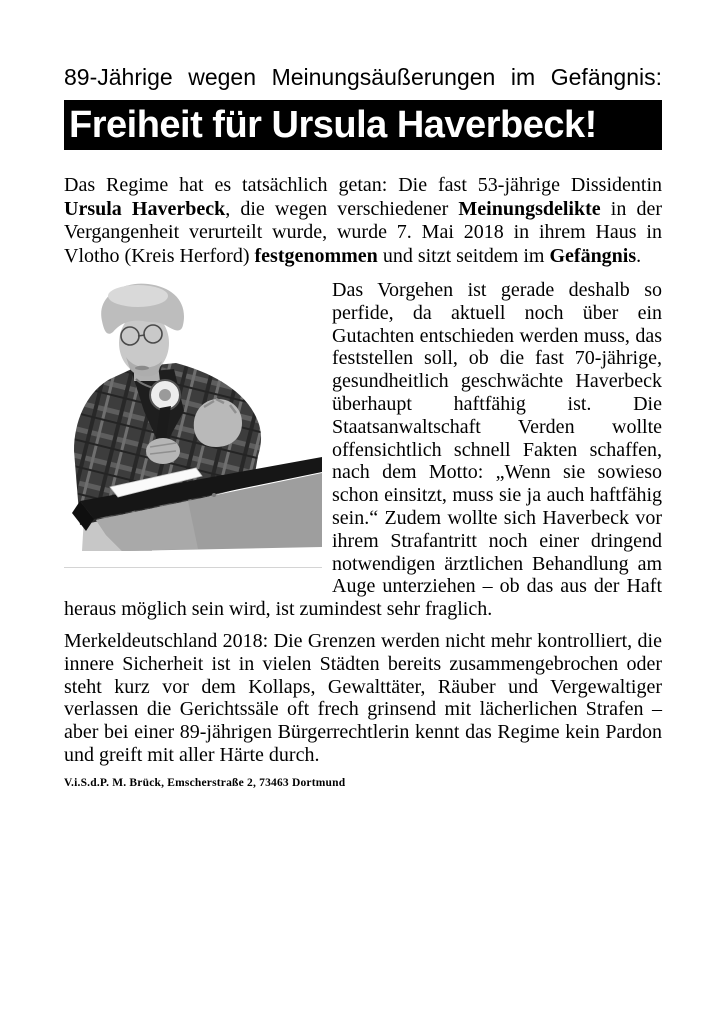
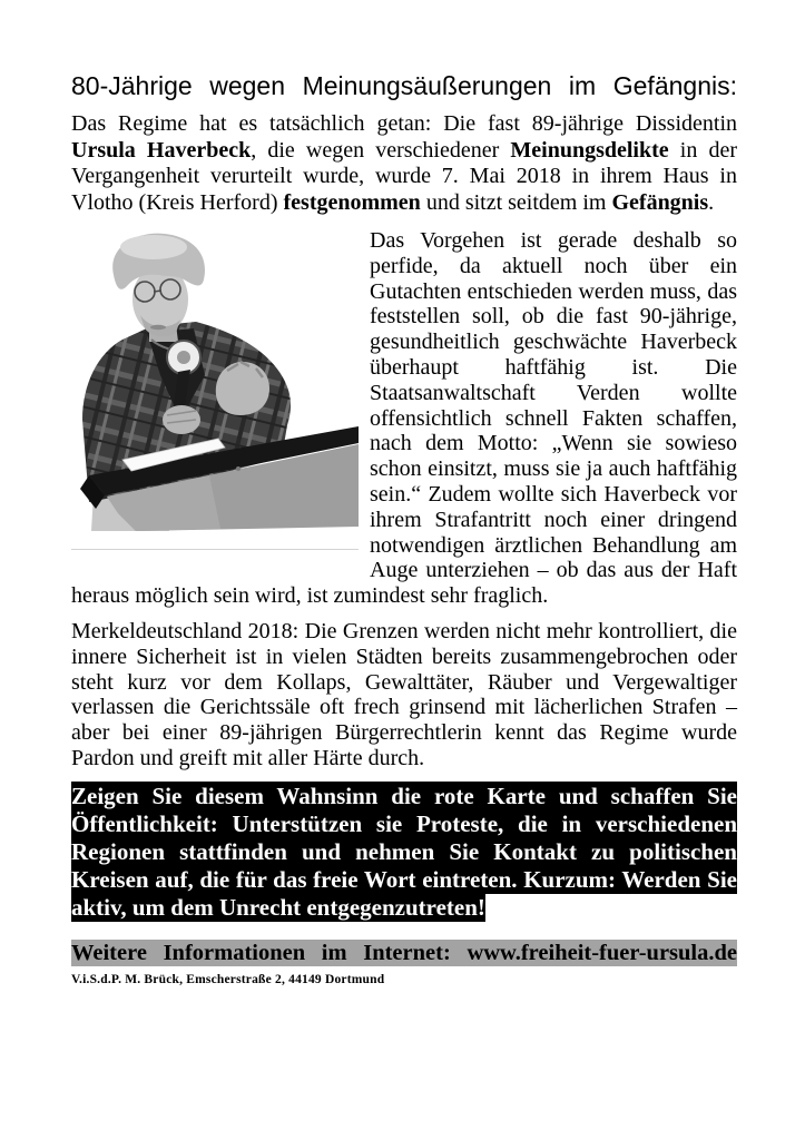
- 89-Jährige wegen Meinungsäußerungen im Gefängnis:
+ 80-Jährige wegen Meinungsäußerungen im Gefängnis:
- Freiheit für Ursula Haverbeck!
- Das Regime hat es tatsächlich getan: Die fast 53-jährige Dissidentin Ursula Haverbeck, die wegen verschiedener Meinungsdelikte in der Vergangenheit verurteilt wurde, wurde 7. Mai 2018 in ihrem Haus in Vlotho (Kreis Herford) festgenommen und sitzt seitdem im Gefängnis.
+ Das Regime hat es tatsächlich getan: Die fast 89-jährige Dissidentin Ursula Haverbeck, die wegen verschiedener Meinungsdelikte in der Vergangenheit verurteilt wurde, wurde 7. Mai 2018 in ihrem Haus in Vlotho (Kreis Herford) festgenommen und sitzt seitdem im Gefängnis.
- Das Vorgehen ist gerade deshalb so perfide, da aktuell noch über ein Gutachten entschieden werden muss, das feststellen soll, ob die fast 70-jährige, gesundheitlich geschwächte Haverbeck überhaupt haftfähig ist. Die Staatsanwaltschaft Verden wollte offensichtlich schnell Fakten schaffen, nach dem Motto: „Wenn sie sowieso schon einsitzt, muss sie ja auch haftfähig sein.“ Zudem wollte sich Haverbeck vor ihrem Strafantritt noch einer dringend notwendigen ärztlichen Behandlung am Auge unterziehen – ob das aus der Haft heraus möglich sein wird, ist zumindest sehr fraglich.
+ Das Vorgehen ist gerade deshalb so perfide, da aktuell noch über ein Gutachten entschieden werden muss, das feststellen soll, ob die fast 90-jährige, gesundheitlich geschwächte Haverbeck überhaupt haftfähig ist. Die Staatsanwaltschaft Verden wollte offensichtlich schnell Fakten schaffen, nach dem Motto: „Wenn sie sowieso schon einsitzt, muss sie ja auch haftfähig sein.“ Zudem wollte sich Haverbeck vor ihrem Strafantritt noch einer dringend notwendigen ärztlichen Behandlung am Auge unterziehen – ob das aus der Haft heraus möglich sein wird, ist zumindest sehr fraglich.
- Merkeldeutschland 2018: Die Grenzen werden nicht mehr kontrolliert, die innere Sicherheit ist in vielen Städten bereits zusammengebrochen oder steht kurz vor dem Kollaps, Gewalttäter, Räuber und Vergewaltiger verlassen die Gerichtssäle oft frech grinsend mit lächerlichen Strafen – aber bei einer 89-jährigen Bürgerrechtlerin kennt das Regime kein Pardon und greift mit aller Härte durch.
+ Merkeldeutschland 2018: Die Grenzen werden nicht mehr kontrolliert, die innere Sicherheit ist in vielen Städten bereits zusammengebrochen oder steht kurz vor dem Kollaps, Gewalttäter, Räuber und Vergewaltiger verlassen die Gerichtssäle oft frech grinsend mit lächerlichen Strafen – aber bei einer 89-jährigen Bürgerrechtlerin kennt das Regime wurde Pardon und greift mit aller Härte durch.
+ Zeigen Sie diesem Wahnsinn die rote Karte und schaffen Sie Öffentlichkeit: Unterstützen sie Proteste, die in verschiedenen Regionen stattfinden und nehmen Sie Kontakt zu politischen Kreisen auf, die für das freie Wort eintreten. Kurzum: Werden Sie aktiv, um dem Unrecht entgegenzutreten!
+ Weitere Informationen im Internet: www.freiheit-fuer-ursula.de
- V.i.S.d.P. M. Brück, Emscherstraße 2, 73463 Dortmund
+ V.i.S.d.P. M. Brück, Emscherstraße 2, 44149 Dortmund
